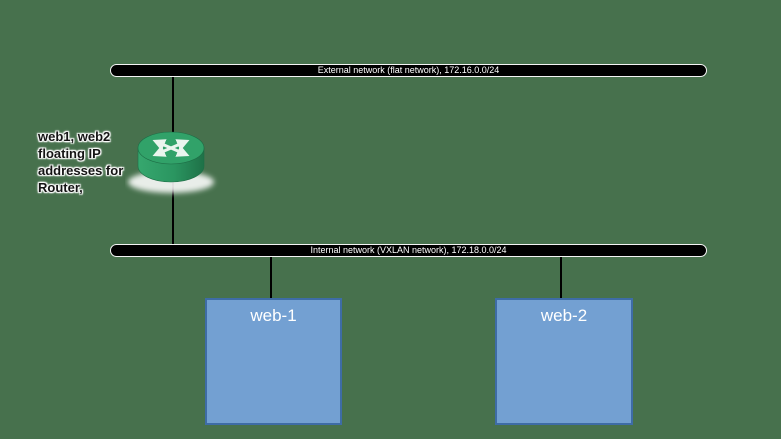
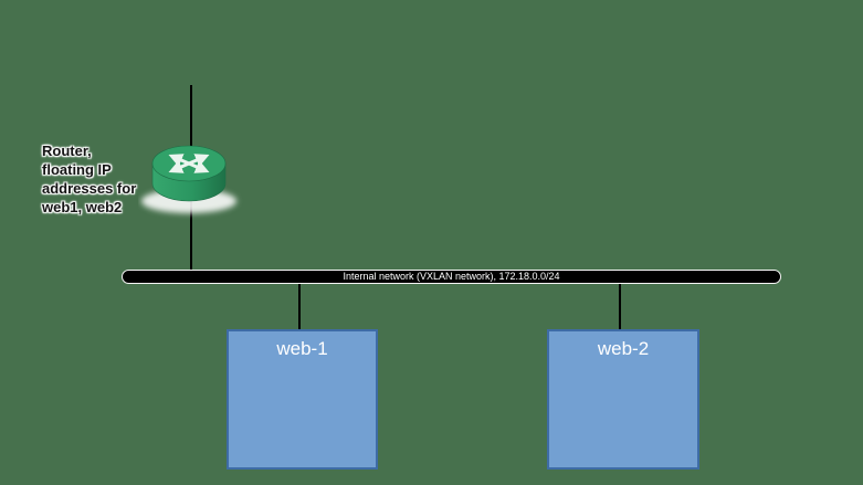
- External network (flat network), 172.16.0.0/24
  Internal network (VXLAN network), 172.18.0.0/24
- web1, web2
+ Router,
  floating IP
  addresses for
- Router,
+ web1, web2
  web-1
  web-2
